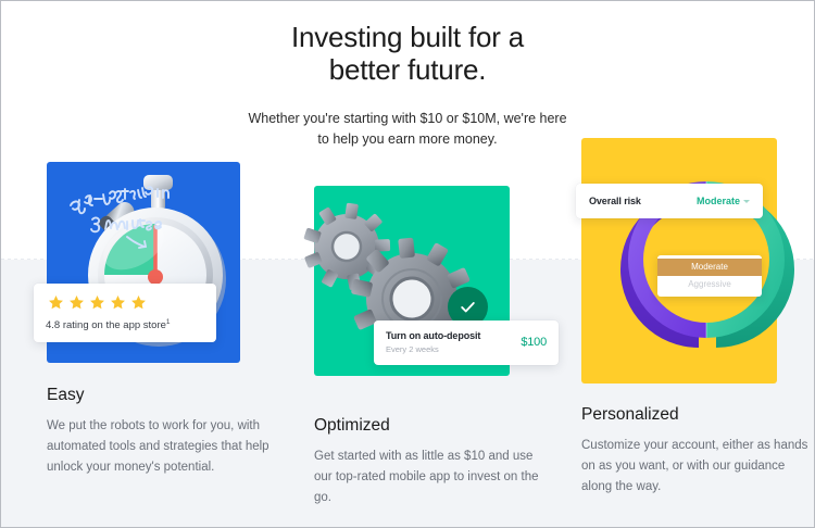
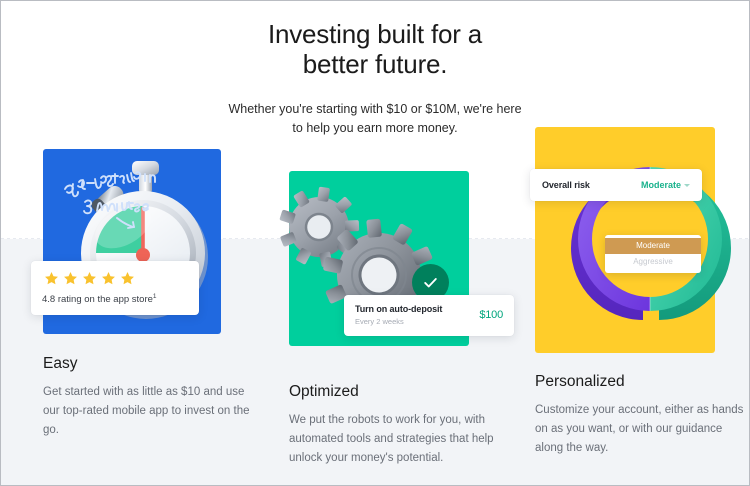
  Investing built for a
  better future.
  Whether you're starting with $10 or $10M, we're here
  to help you earn more money.
  4.8 rating on the app store
  Easy
- We put the robots to work for you, with automated tools and strategies that help unlock your money's potential.
+ Get started with as little as $10 and use our top-rated mobile app to invest on the go.
  Turn on auto-deposit
  Every 2 weeks
  $100
  Optimized
- Get started with as little as $10 and use our top-rated mobile app to invest on the go.
+ We put the robots to work for you, with automated tools and strategies that help unlock your money's potential.
  Overall risk
  Moderate
  Moderate
  Aggressive
  Personalized
  Customize your account, either as hands on as you want, or with our guidance along the way.
